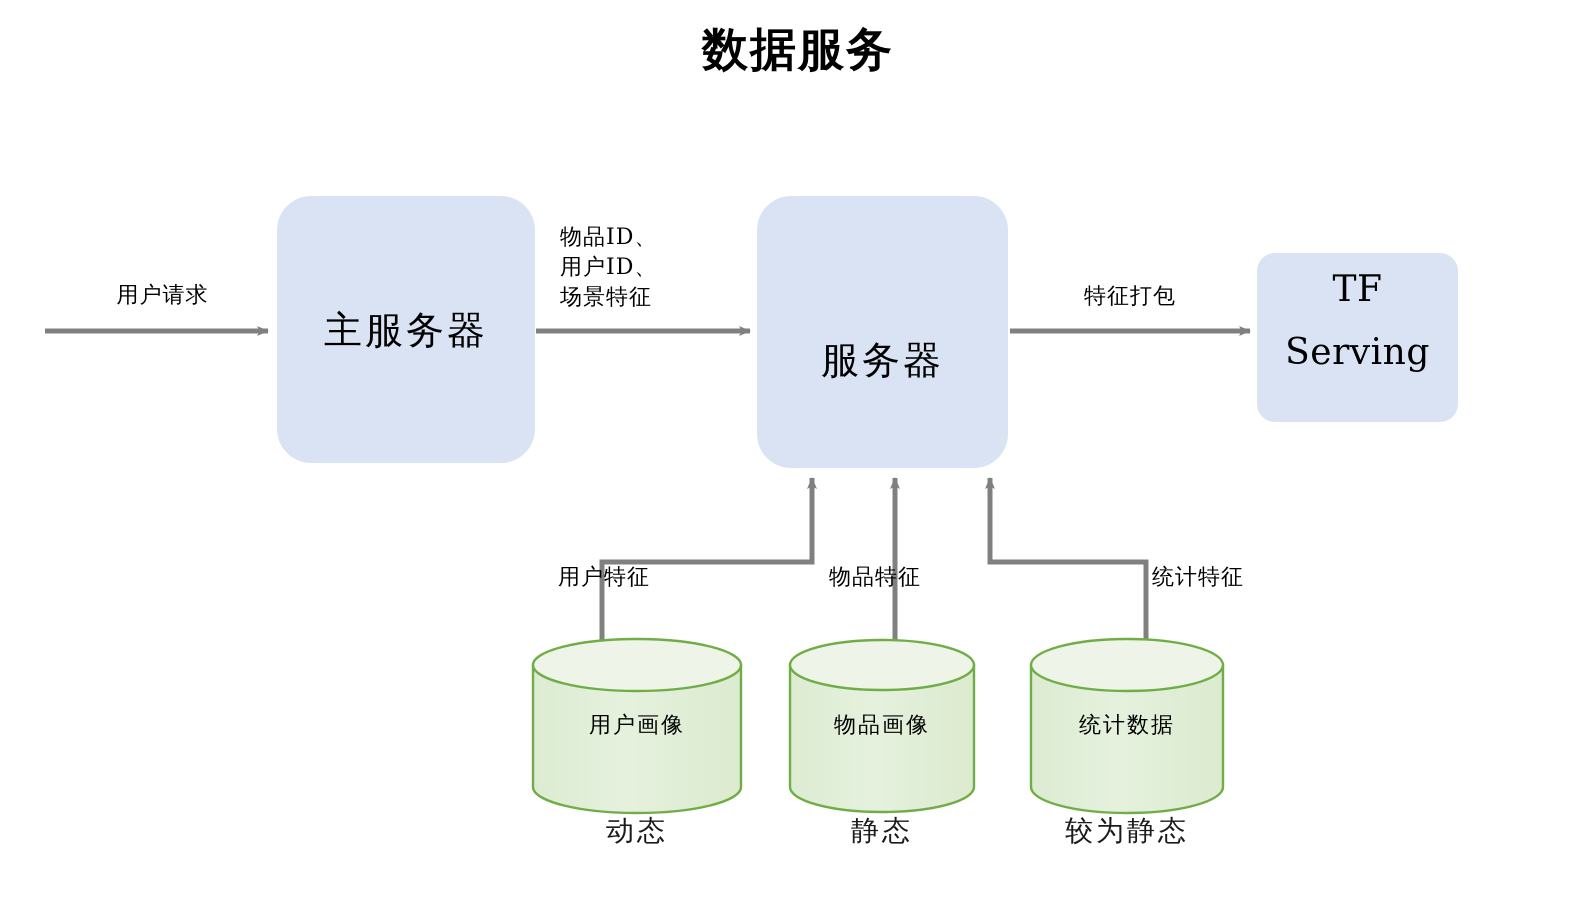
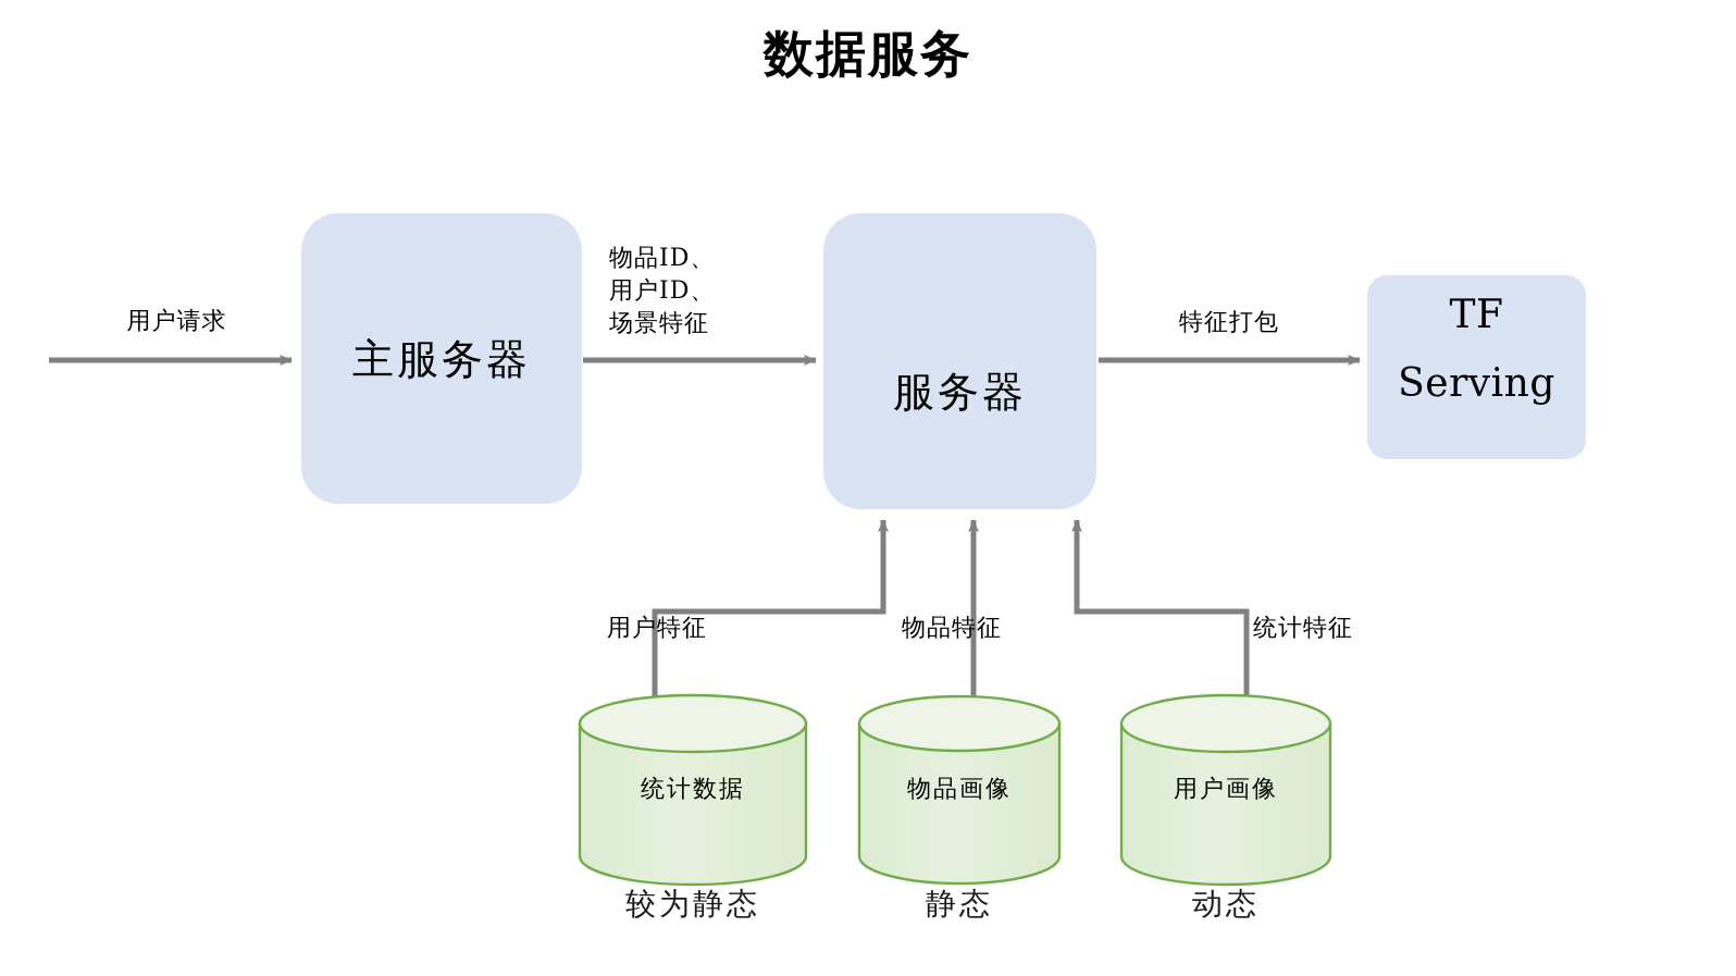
  数据服务
  主服务器
  服务器
  TF
  Serving
  用户请求
  物品ID、
  用户ID、
  场景特征
  特征打包
  用户特征
  物品特征
  统计特征
- 用户画像
+ 统计数据
  物品画像
- 统计数据
+ 用户画像
- 动态
+ 较为静态
  静态
- 较为静态
+ 动态
